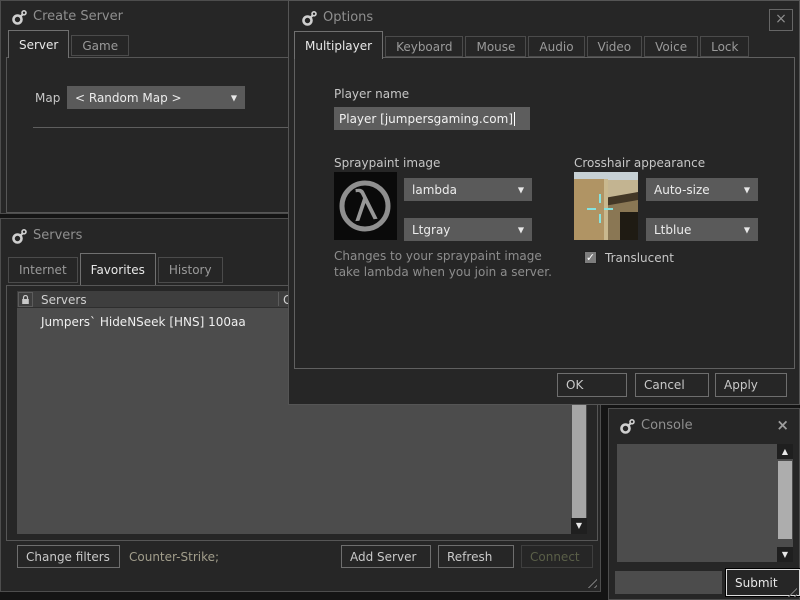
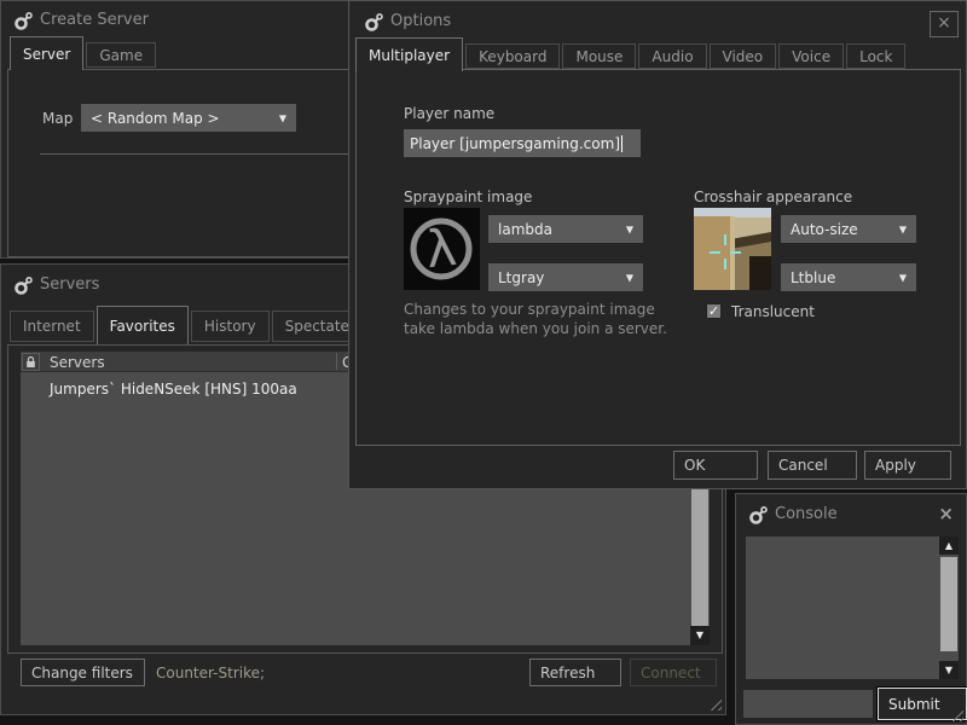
  Create Server
  Server
  Game
  Map
  < Random Map >
  ▼
  Servers
  Internet
  Favorites
  History
+ Spectate
  Servers
  Jumpers` HideNSeek [HNS] 100aa
  ▼
  Change filters
  Counter-Strike;
- Add Server
  Refresh
  Connect
  Options
  ×
  Multiplayer
  Keyboard
  Mouse
  Audio
  Video
  Voice
  Lock
  Player name
  Player [jumpersgaming.com]
  Spraypaint image
  lambda
  ▼
  Ltgray
  ▼
  Changes to your spraypaint image take lambda when you join a server.
  Crosshair appearance
  Auto-size
  ▼
  Ltblue
  ▼
  ✓
  Translucent
  OK
  Cancel
  Apply
  Console
  ×
  ▲
  ▼
  Submit
